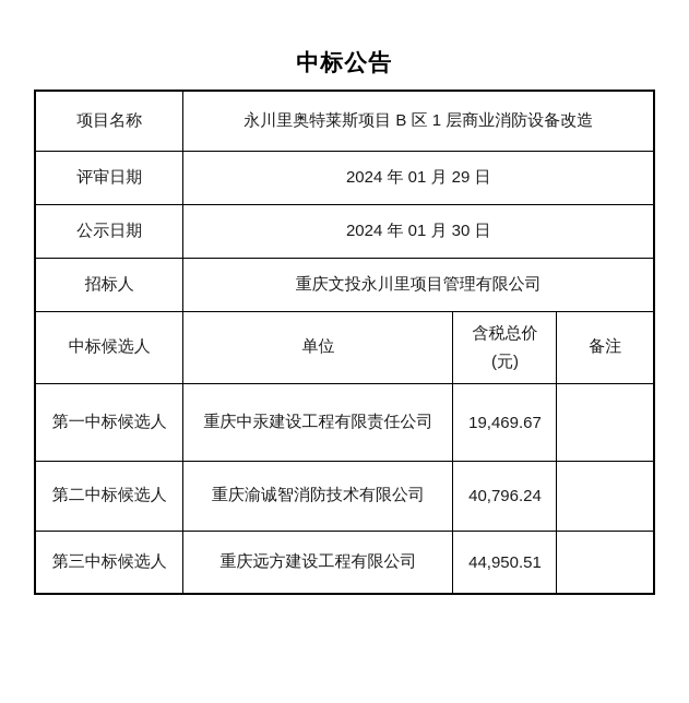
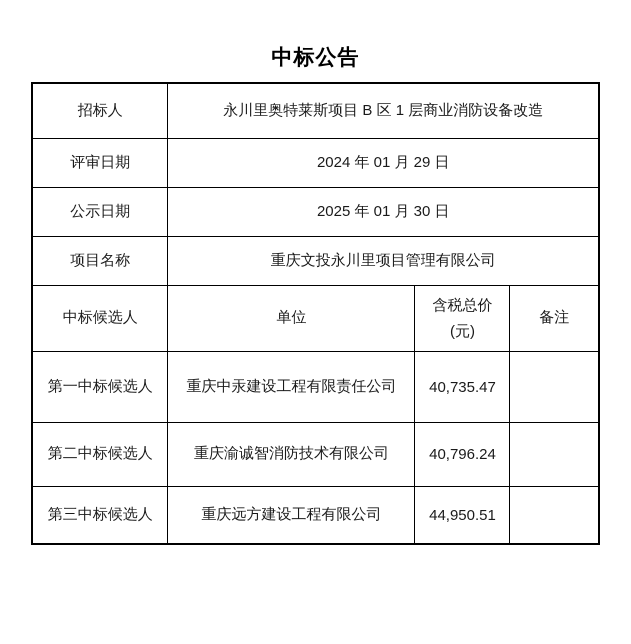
  中标公告
- 项目名称	永川里奥特莱斯项目 B 区 1 层商业消防设备改造
+ 招标人	永川里奥特莱斯项目 B 区 1 层商业消防设备改造
  评审日期	2024 年 01 月 29 日
- 公示日期	2024 年 01 月 30 日
+ 公示日期	2025 年 01 月 30 日
- 招标人	重庆文投永川里项目管理有限公司
+ 项目名称	重庆文投永川里项目管理有限公司
  中标候选人	单位	含税总价 (元)	备注
- 第一中标候选人	重庆中汞建设工程有限责任公司	19,469.67
+ 第一中标候选人	重庆中汞建设工程有限责任公司	40,735.47
  第二中标候选人	重庆渝诚智消防技术有限公司	40,796.24
  第三中标候选人	重庆远方建设工程有限公司	44,950.51
